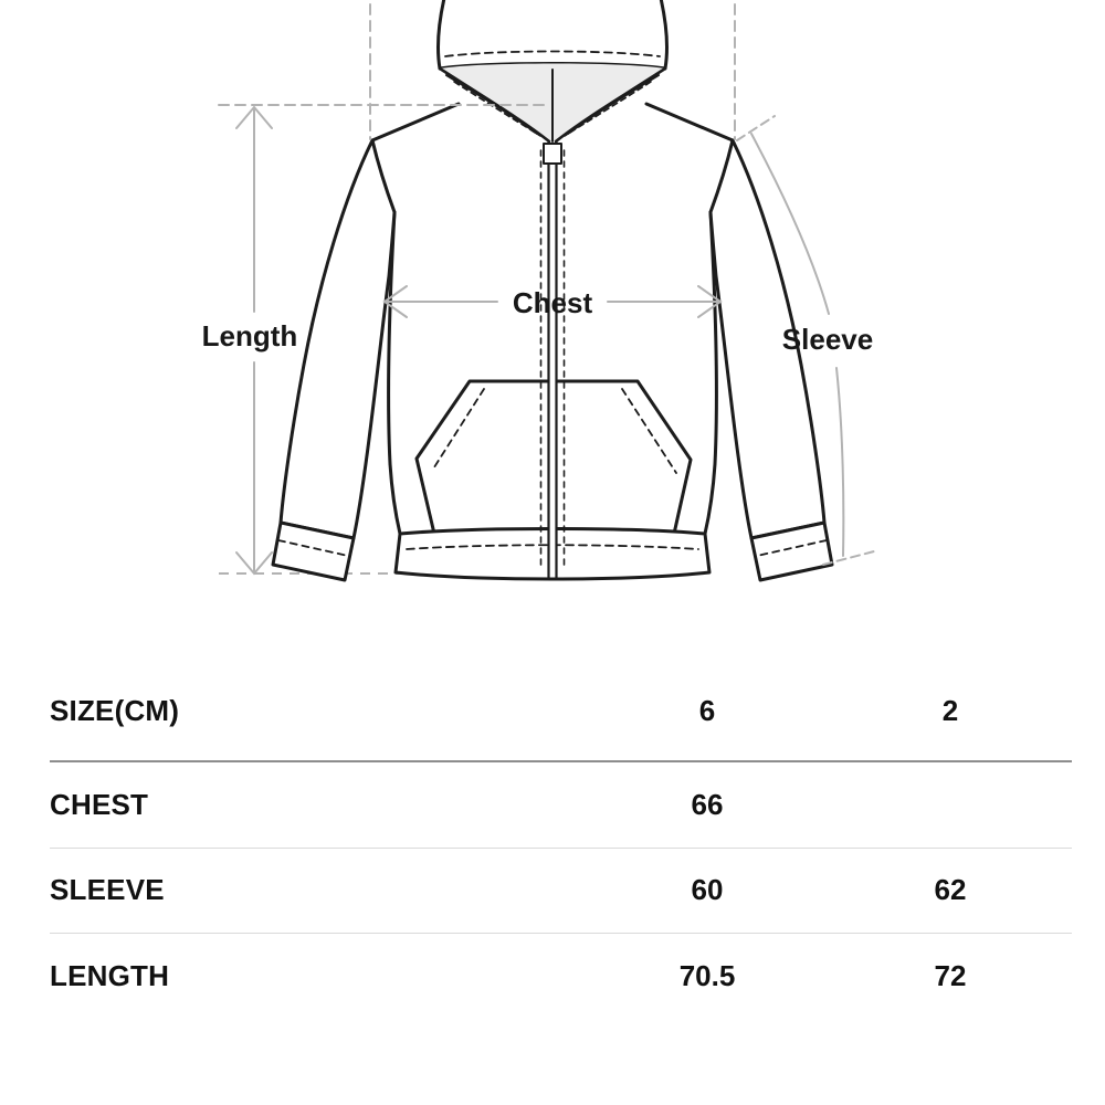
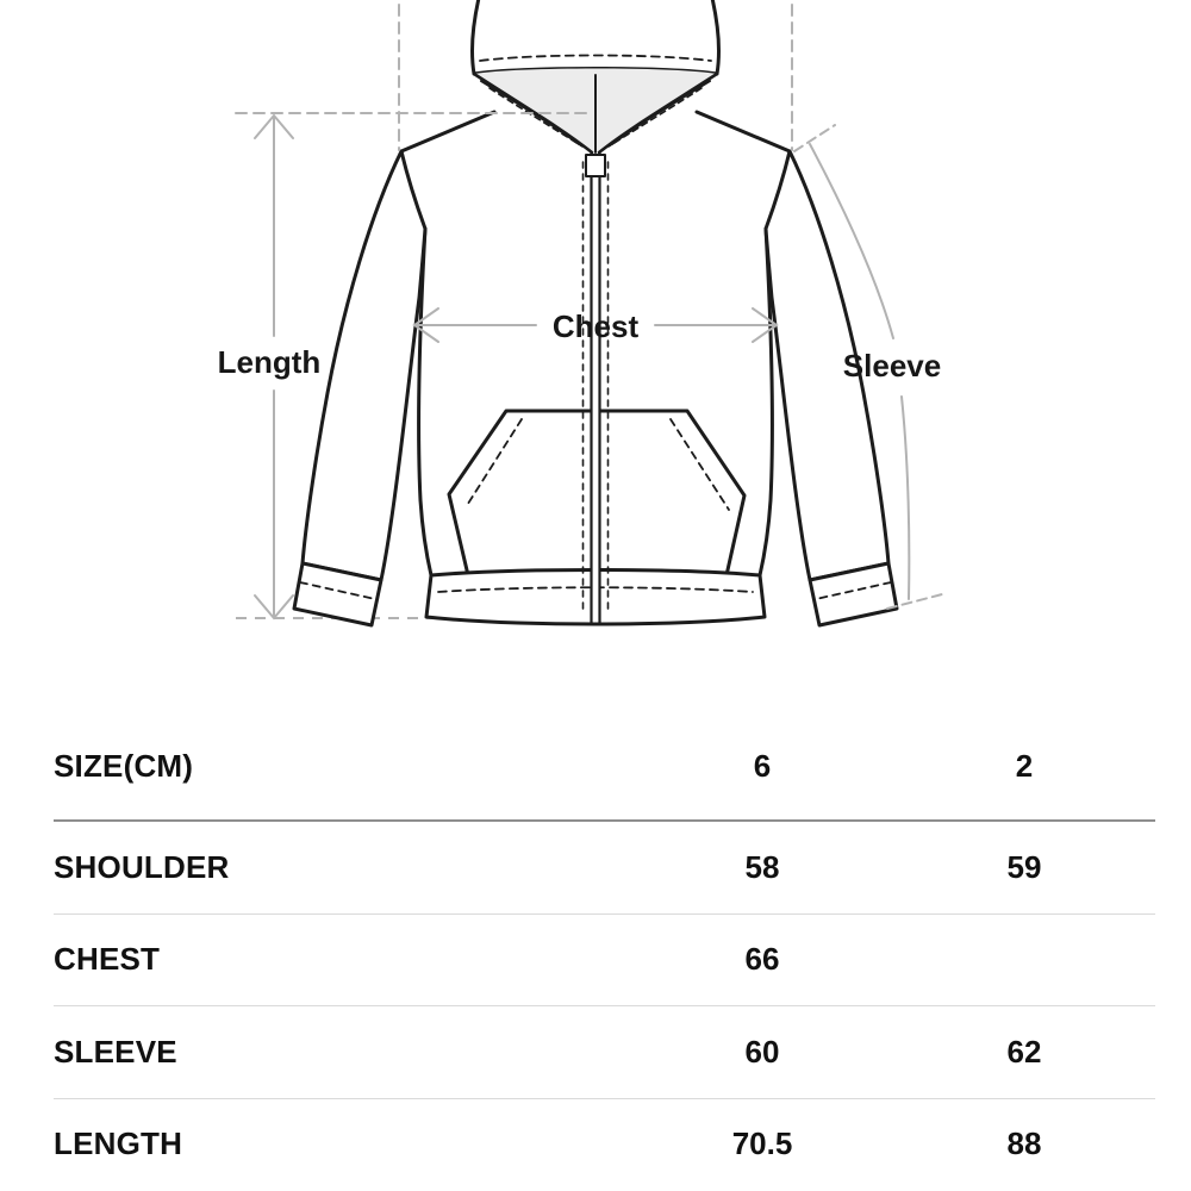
  Length
  Chest
  Sleeve
  SIZE(CM)
  6
  2
+ SHOULDER
+ 58
+ 59
  CHEST
  66
  SLEEVE
  60
  62
  LENGTH
  70.5
- 72
+ 88
